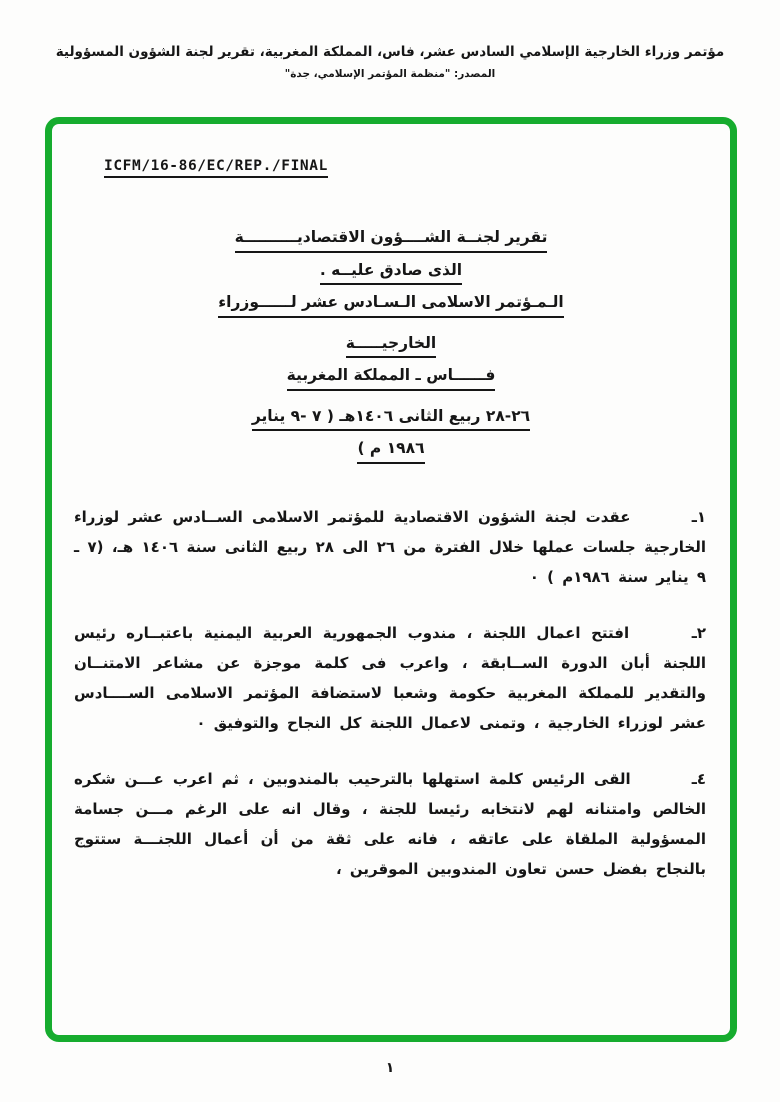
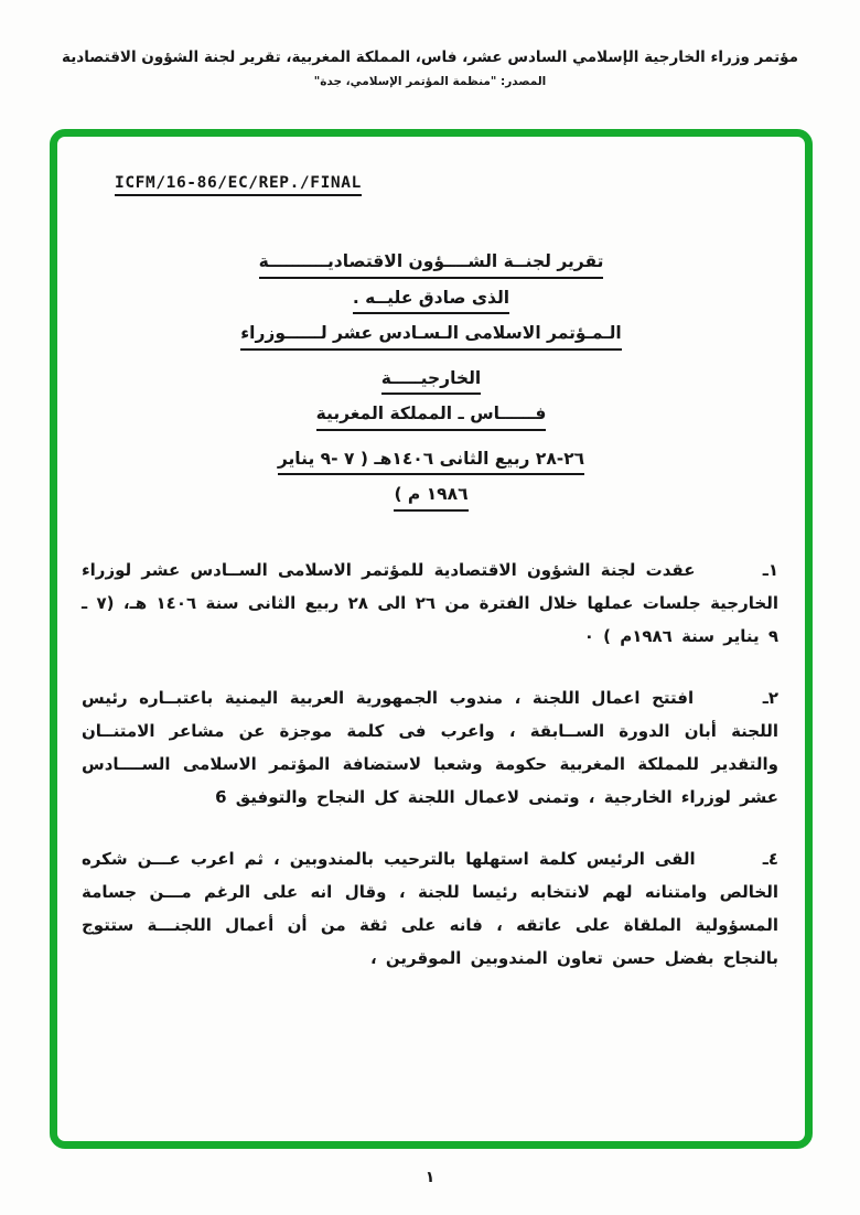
- مؤتمر وزراء الخارجية الإسلامي السادس عشر، فاس، المملكة المغربية، تقرير لجنة الشؤون المسؤولية
+ مؤتمر وزراء الخارجية الإسلامي السادس عشر، فاس، المملكة المغربية، تقرير لجنة الشؤون الاقتصادية
  المصدر: "منظمة المؤتمر الإسلامي، جدة"
  ICFM/16-86/EC/REP./FINAL
  تقرير لجنــة الشــــؤون الاقتصاديــــــــــة
  الذى صادق عليــه .
  الـمـؤتمر الاسلامى الـسـادس عشر لــــــوزراء
  الخارجيـــــة
  فــــــاس ـ المملكة المغربية
  ٢٦-٢٨ ربيع الثانى ١٤٠٦هـ ( ٧ -٩ يناير
  ١٩٨٦ م )
  ١ـ عقدت لجنة الشؤون الاقتصادية للمؤتمر الاسلامى الســادس عشر لوزراء الخارجية جلسات عملها خلال الفترة من ٢٦ الى ٢٨ ربيع الثانى سنة ١٤٠٦ هـ، (٧ ـ ٩ يناير سنة ١٩٨٦م ) ٠
- ٢ـ افتتح اعمال اللجنة ، مندوب الجمهورية العربية اليمنية باعتبــاره رئيس اللجنة أبان الدورة الســابقة ، واعرب فى كلمة موجزة عن مشاعر الامتنــان والتقدير للمملكة المغربية حكومة وشعبا لاستضافة المؤتمر الاسلامى الســــادس عشر لوزراء الخارجية ، وتمنى لاعمال اللجنة كل النجاح والتوفيق ٠
+ ٢ـ افتتح اعمال اللجنة ، مندوب الجمهورية العربية اليمنية باعتبــاره رئيس اللجنة أبان الدورة الســابقة ، واعرب فى كلمة موجزة عن مشاعر الامتنــان والتقدير للمملكة المغربية حكومة وشعبا لاستضافة المؤتمر الاسلامى الســــادس عشر لوزراء الخارجية ، وتمنى لاعمال اللجنة كل النجاح والتوفيق 6
  ٤ـ القى الرئيس كلمة استهلها بالترحيب بالمندوبين ، ثم اعرب عـــن شكره الخالص وامتنانه لهم لانتخابه رئيسا للجنة ، وقال انه على الرغم مـــن جسامة المسؤولية الملقاة على عاتقه ، فانه على ثقة من أن أعمال اللجنـــة ستتوج بالنجاح بفضل حسن تعاون المندوبين الموقرين ،
  ١
